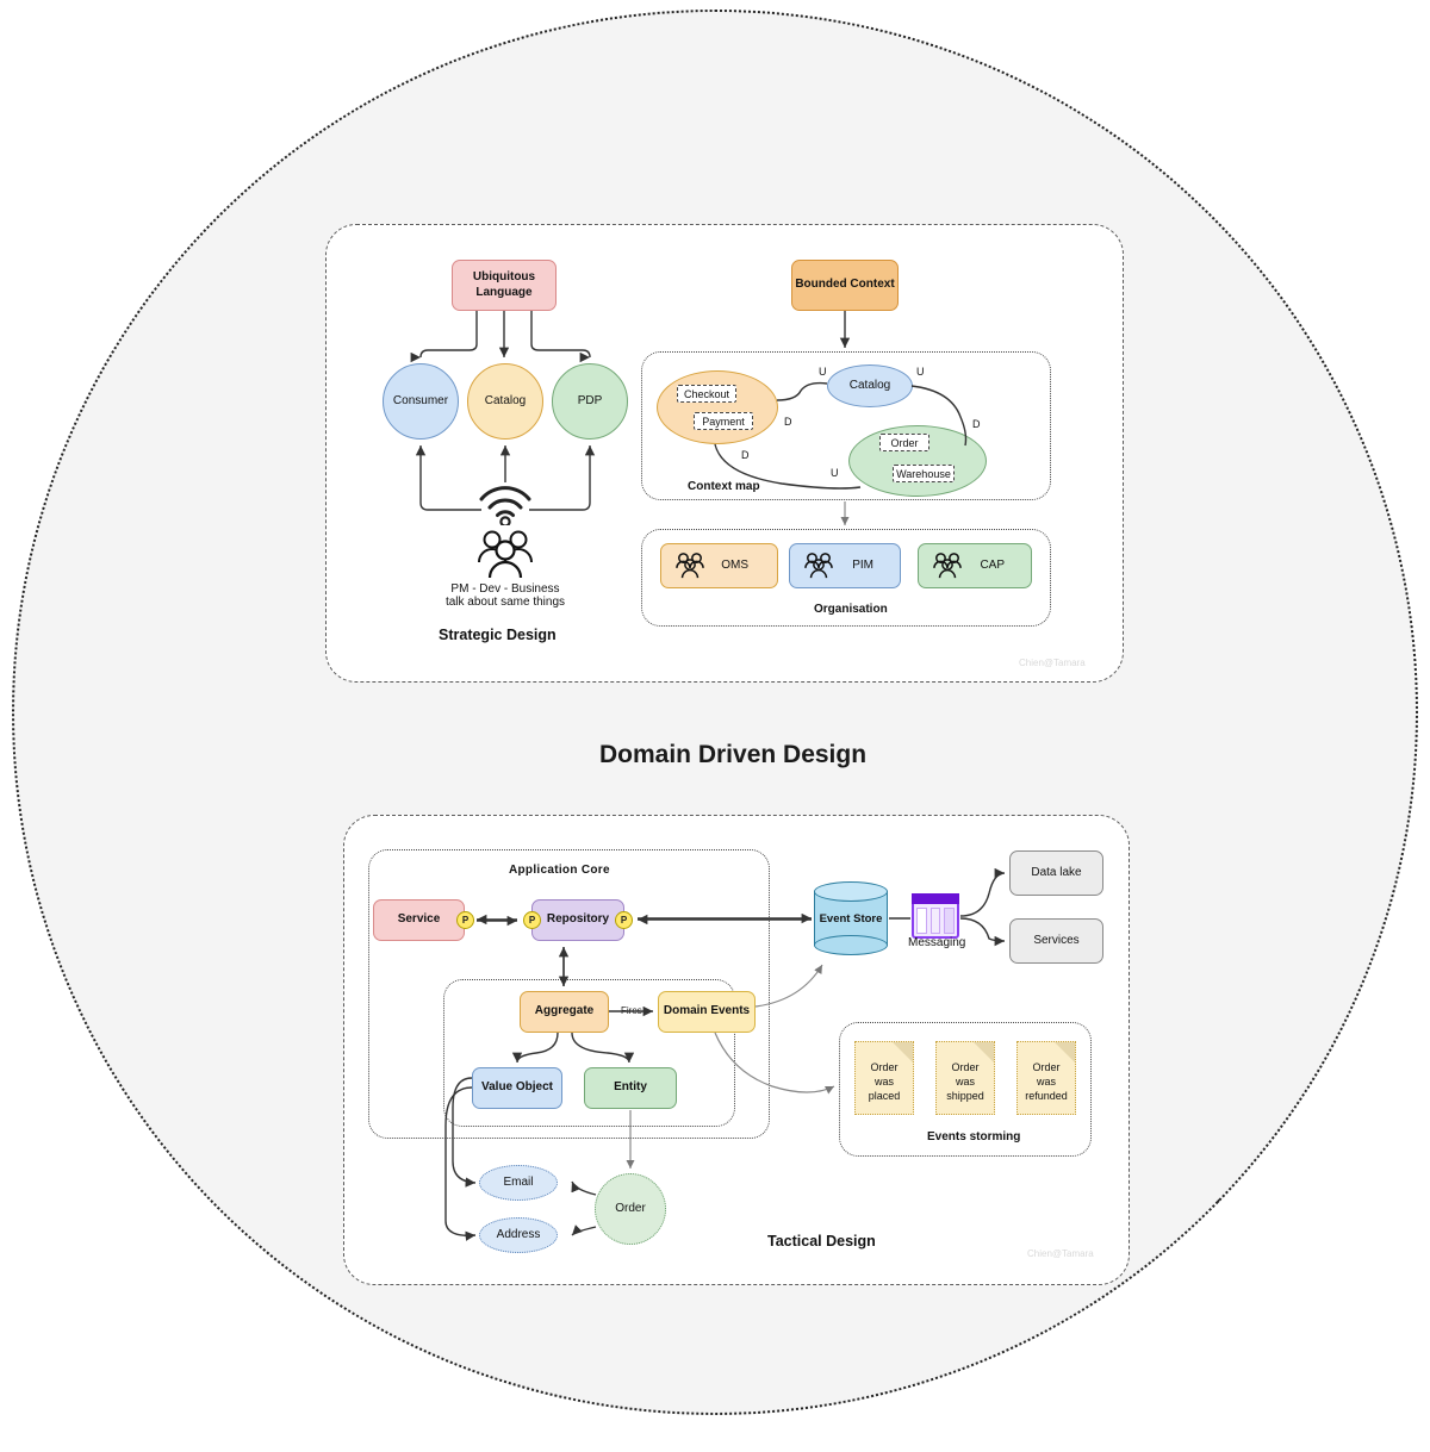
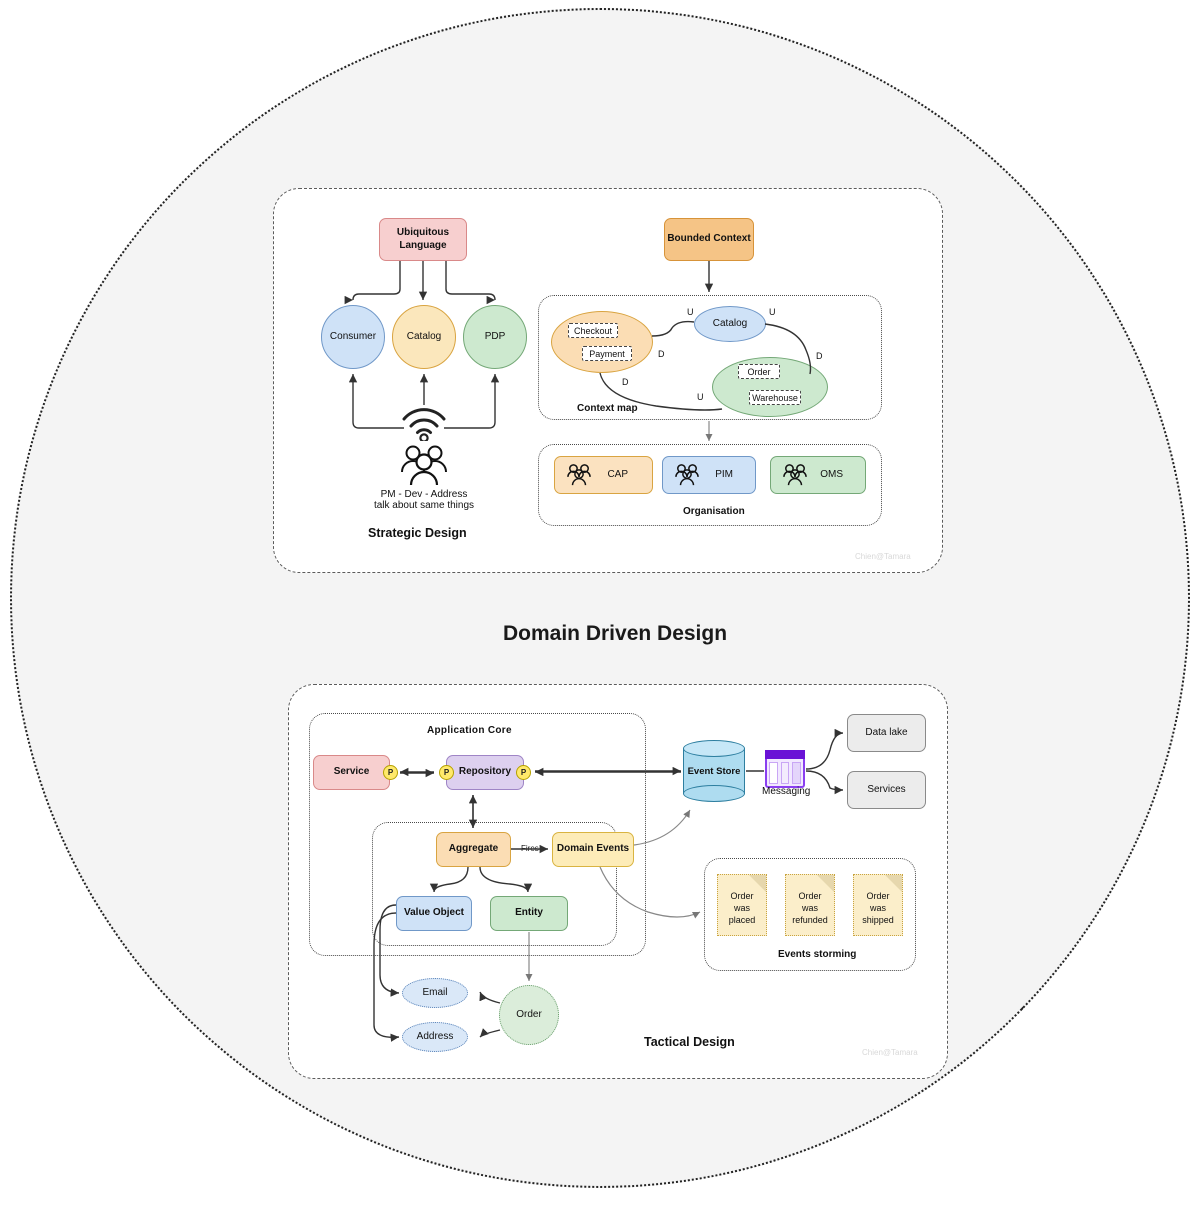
  Domain Driven Design
  Strategic Design
  Chien@Tamara
  Ubiquitous Language
  Bounded Context
  Consumer
  Catalog
  PDP
- PM - Dev - Business
+ PM - Dev - Address
  talk about same things
  Context map
  Checkout
  Payment
  Catalog
  Order
  Warehouse
  U
  D
  U
  D
  D
  U
  Organisation
- OMS
+ CAP
  PIM
- CAP
+ OMS
  Tactical Design
  Chien@Tamara
  Application Core
  Service
  Repository
  P
  P
  P
  Aggregate
  Domain Events
  Value Object
  Entity
  Email
  Address
  Order
  Event Store
  Messaging
  Data lake
  Services
  Events storming
  Order
  was
  placed
  Order
  was
- shipped
+ refunded
  Order
  was
- refunded
+ shipped
